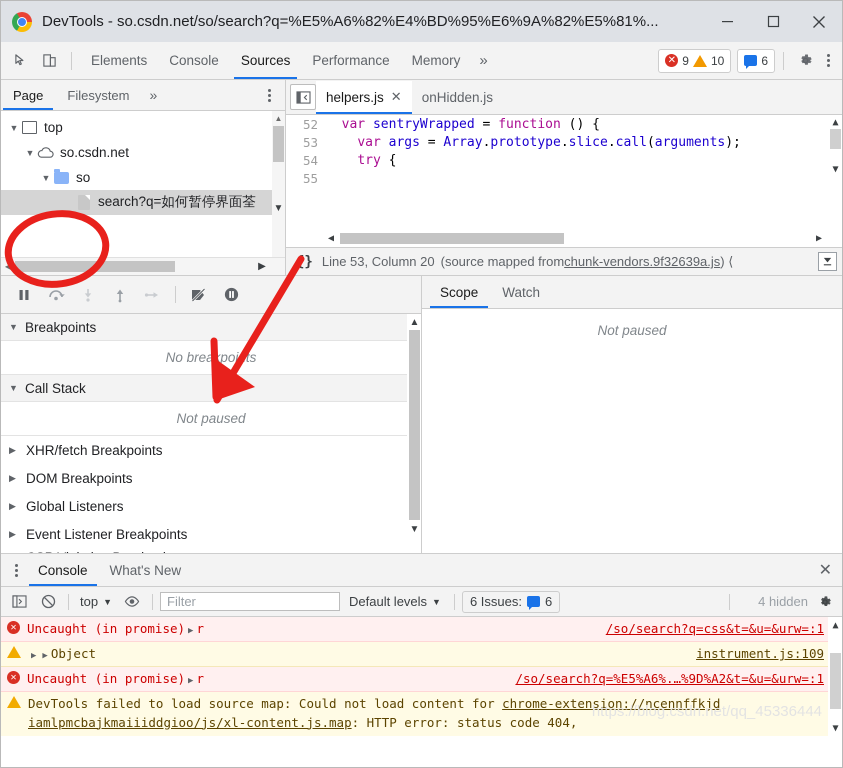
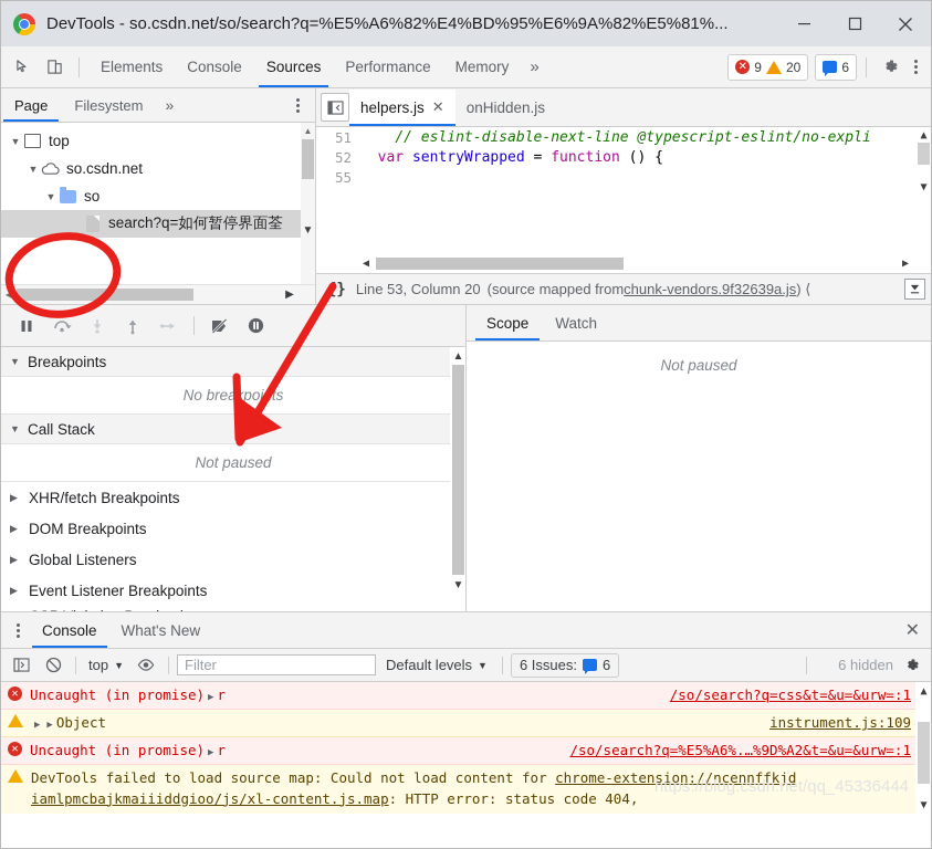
  DevTools - so.csdn.net/so/search?q=%E5%A6%82%E4%BD%95%E6%9A%82%E5%81%...
  Elements
  Console
  Sources
  Performance
  Memory
  »
  ✕
  9
- 10
+ 20
  6
  Page
  Filesystem
  »
  ▼
  top
  ▼
  so.csdn.net
  ▼
  so
  search?q=如何暂停界面荃
  ▲
  ▼
  ◀
  ▶
  helpers.js
  ✕
  onHidden.js
+ 51
+ // eslint-disable-next-line @typescript-eslint/no-expli
  52
  var sentryWrapped = function () {
- 53
- var args = Array.prototype.slice.call(arguments);
- 54
- try {
  55
  ▲
  ▼
  ◀
  ▶
  Line 53, Column 20
  (source mapped from
  chunk-vendors.9f32639a.js
  ) ⟨
  ▼
  Breakpoints
  No breapoits
  ▼
  Call Stack
  Not paused
  ▶
  XHR/fetch Breakpoints
  ▶
  DOM Breakpoints
  ▶
  Global Listeners
  ▶
  Event Listener Breakpoints
  ▲
  ▼
  Scope
  Watch
  Not paused
  Console
  What's New
  ✕
  top
  ▼
  Filter
  Default levels
  ▼
  6 Issues:
  6
- 4 hidden
+ 6 hidden
  ✕
  Uncaught (in promise) ▶ r
  /so/search?q=css&t=&u=&urw=:1
  ▶ ▶ Object
  instrument.js:109
  ✕
  Uncaught (in promise) ▶ r
  /so/search?q=%E5%A6%.…%9D%A2&t=&u=&urw=:1
  DevTools failed to load source map: Could not load content for chrome-extension://ncennffkjd
  iamlpmcbajkmaiiiddgioo/js/xl-content.js.map: HTTP error: status code 404,
  https://blog.csdn.net/qq_45336444
  ▲
  ▼
